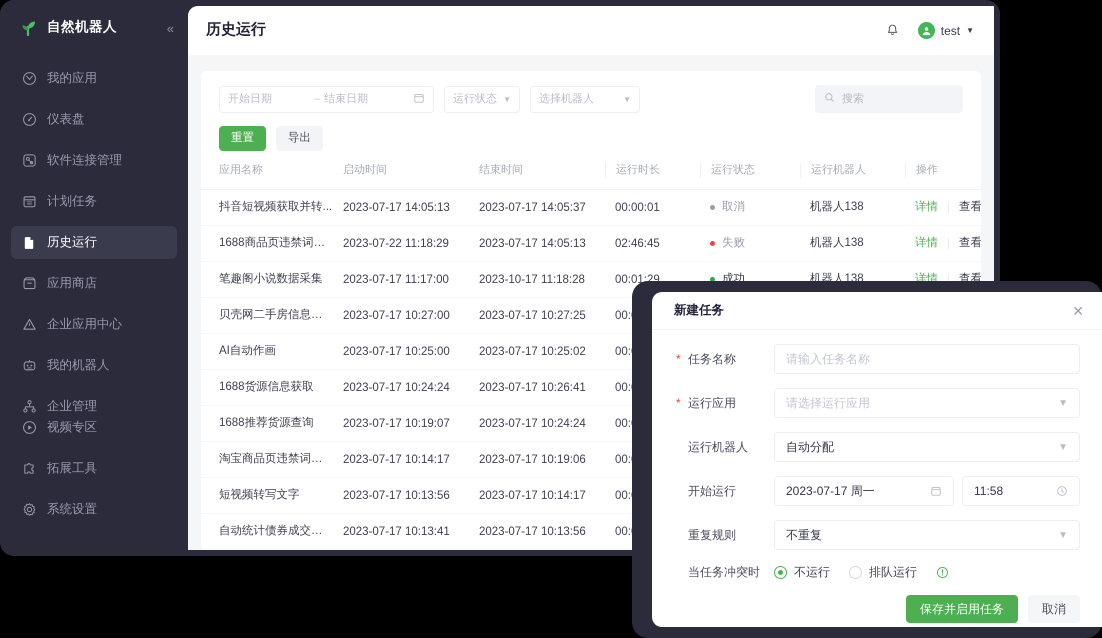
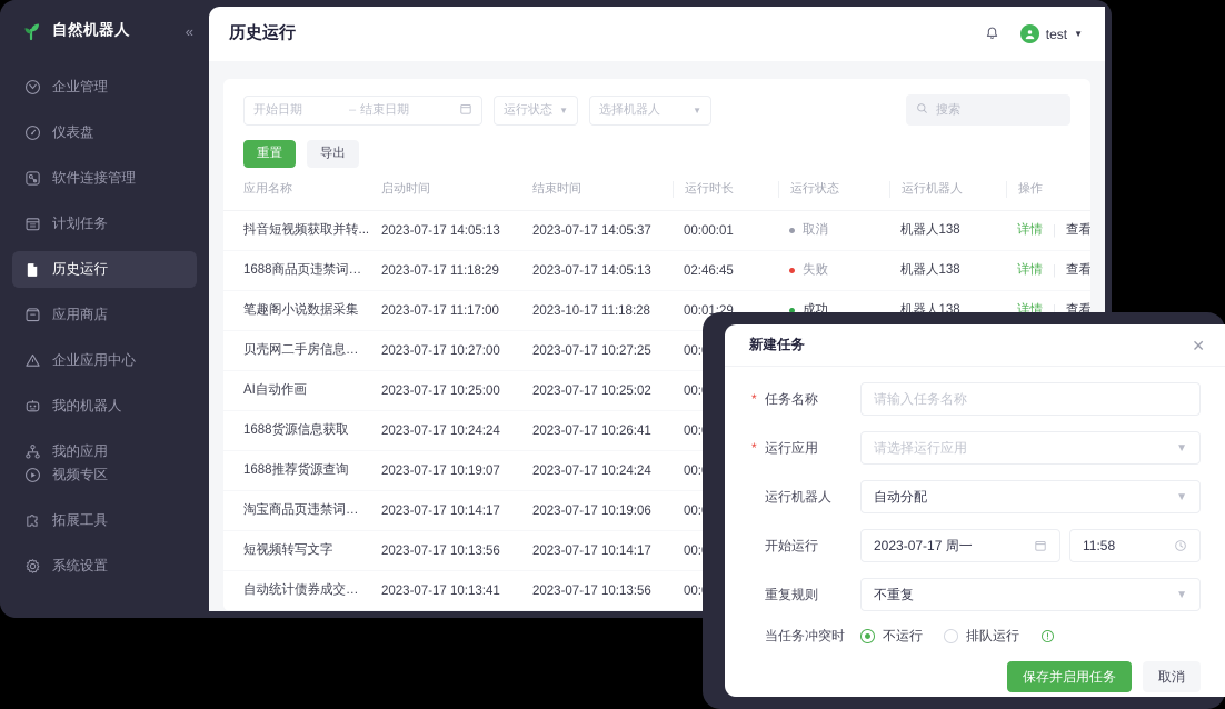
  自然机器人
  «
- 我的应用
+ 企业管理
  仪表盘
  软件连接管理
  计划任务
  历史运行
  应用商店
  企业应用中心
  我的机器人
- 企业管理
+ 我的应用
  视频专区
  拓展工具
  系统设置
  历史运行
  test
  ▼
  开始日期
  –
  结束日期
  运行状态
  ▼
  选择机器人
  ▼
  搜索
  重置
  导出
  应用名称	启动时间	结束时间	运行时长	运行状态	运行机器人	操作
  抖音短视频获取并转...	2023-07-17 14:05:13	2023-07-17 14:05:37	00:00:01	取消	机器人138	详情 查看
- 1688商品页违禁词监测	2023-07-22 11:18:29	2023-07-17 14:05:13	02:46:45	失败	机器人138	详情 查看
+ 1688商品页违禁词监测	2023-07-17 11:18:29	2023-07-17 14:05:13	02:46:45	失败	机器人138	详情 查看
  笔趣阁小说数据采集	2023-07-17 11:17:00	2023-10-17 11:18:28	00:01:29	成功	机器人138	详情 | 查看
  AI自动作画	2023-07-17 10:25:00	2023-07-17 10:25:02	00:
  1688货源信息获取	2023-07-17 10:24:24	2023-07-17 10:26:41	00:
  1688推荐货源查询	2023-07-17 10:19:07	2023-07-17 10:24:24	00:
  淘宝商品页违禁词监测	2023-07-17 10:14:17	2023-07-17 10:19:06	00:
  短视频转写文字	2023-07-17 10:13:56	2023-07-17 10:14:17	00:
  自动统计债券成交数据	2023-07-17 10:13:41	2023-07-17 10:13:56	00:
  新建任务
  ✕
  *
  任务名称
  请输入任务名称
  *
  运行应用
  请选择运行应用
  ▼
  运行机器人
  自动分配
  ▼
  开始运行
  2023-07-17 周一
  11:58
  重复规则
  不重复
  ▼
  当任务冲突时
  不运行
  排队运行
  保存并启用任务
  取消
